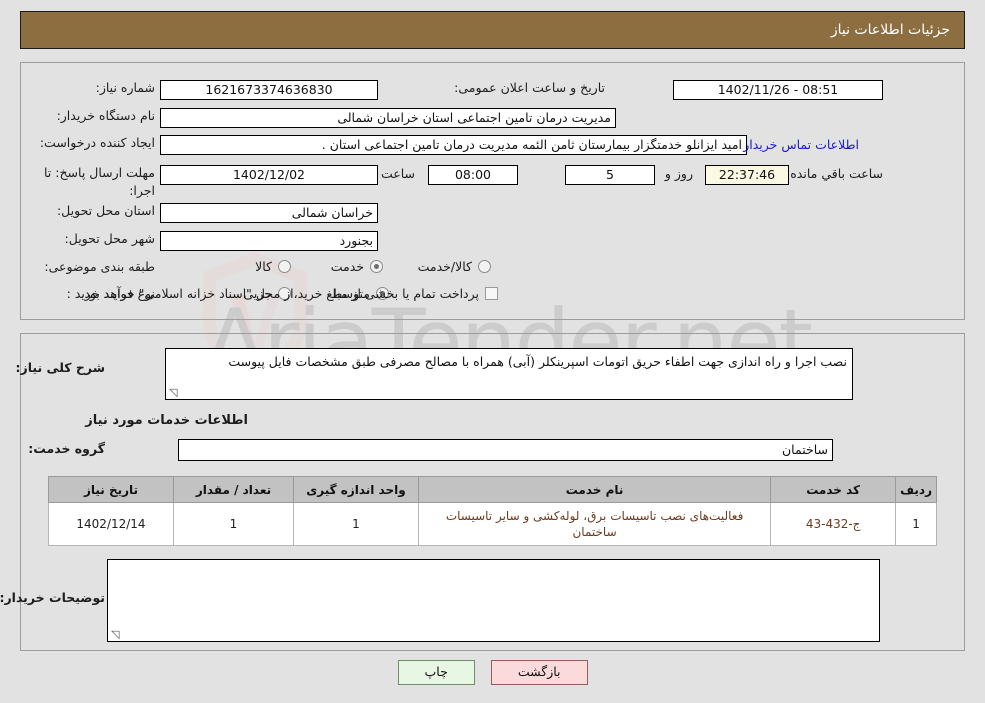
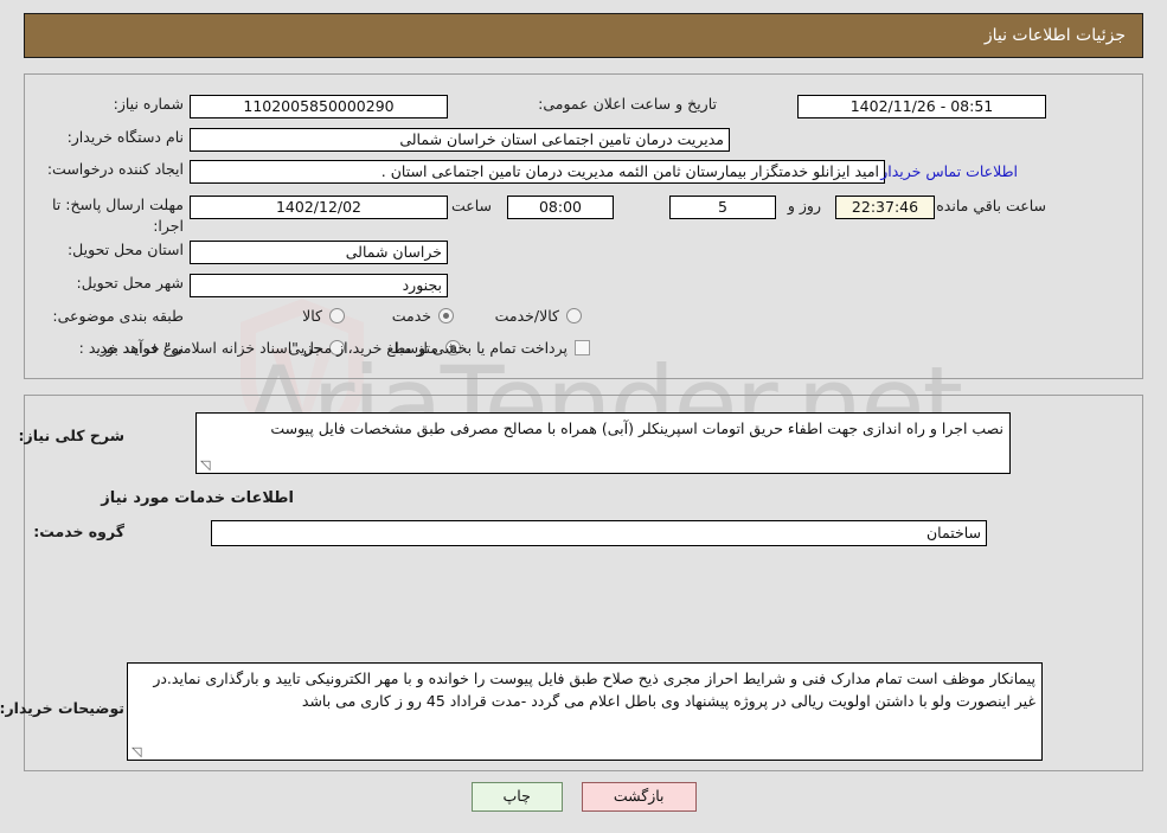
  AriaTender.net
  جزئیات اطلاعات نیاز
  شماره نیاز:
- 1621673374636830
+ 1102005850000290
  تاریخ و ساعت اعلان عمومی:
  08:51 - 1402/11/26
  نام دستگاه خریدار:
  مدیریت درمان تامین اجتماعی استان خراسان شمالی
  ایجاد کننده درخواست:
  امید ایزانلو خدمتگزار بیمارستان ثامن الئمه مدیریت درمان تامین اجتماعی استان .
  اطلاعات تماس خریدار
  مهلت ارسال پاسخ: تا اجرا:
  1402/12/02
  ساعت
  08:00
  5
  روز و
  22:37:46
  ساعت باقي مانده
  استان محل تحویل:
  خراسان شمالی
  شهر محل تحویل:
  بجنورد
  طبقه بندی موضوعی:
  کالا
  خدمت
  کالا/خدمت
  نوع فرآیند خرید :
  جزیی
  متوسط
  پرداخت تمام یا بخشی از مبلغ خرید،از محل "اسناد خزانه اسلامی" خواهد بود.
  شرح کلی نیاز:
  نصب اجرا و راه اندازی جهت اطفاء حریق اتومات اسپرینکلر (آبی) همراه با مصالح مصرفی طبق مشخصات فایل پیوست
  اطلاعات خدمات مورد نیاز
  گروه خدمت:
  ساختمان
- ردیف	کد خدمت	نام خدمت	واحد اندازه گیری	تعداد / مقدار	تاریخ نیاز
- 1	ج-432-43	فعالیت‌های نصب تاسیسات برق، لوله‌کشی و سایر تاسیسات ساختمان	1	1	1402/12/14
  توضیحات خریدار:
+ پیمانکار موظف است تمام مدارک فنی و شرایط احراز مجری ذیح صلاح طبق فایل پیوست را خوانده و با مهر الکترونیکی تایید و بارگذاری نماید.در غیر اینصورت ولو با داشتن اولویت ریالی در پروژه پیشنهاد وی باطل اعلام می گردد -مدت قراداد 45 رو ز کاری می باشد
  بازگشت
  چاپ
